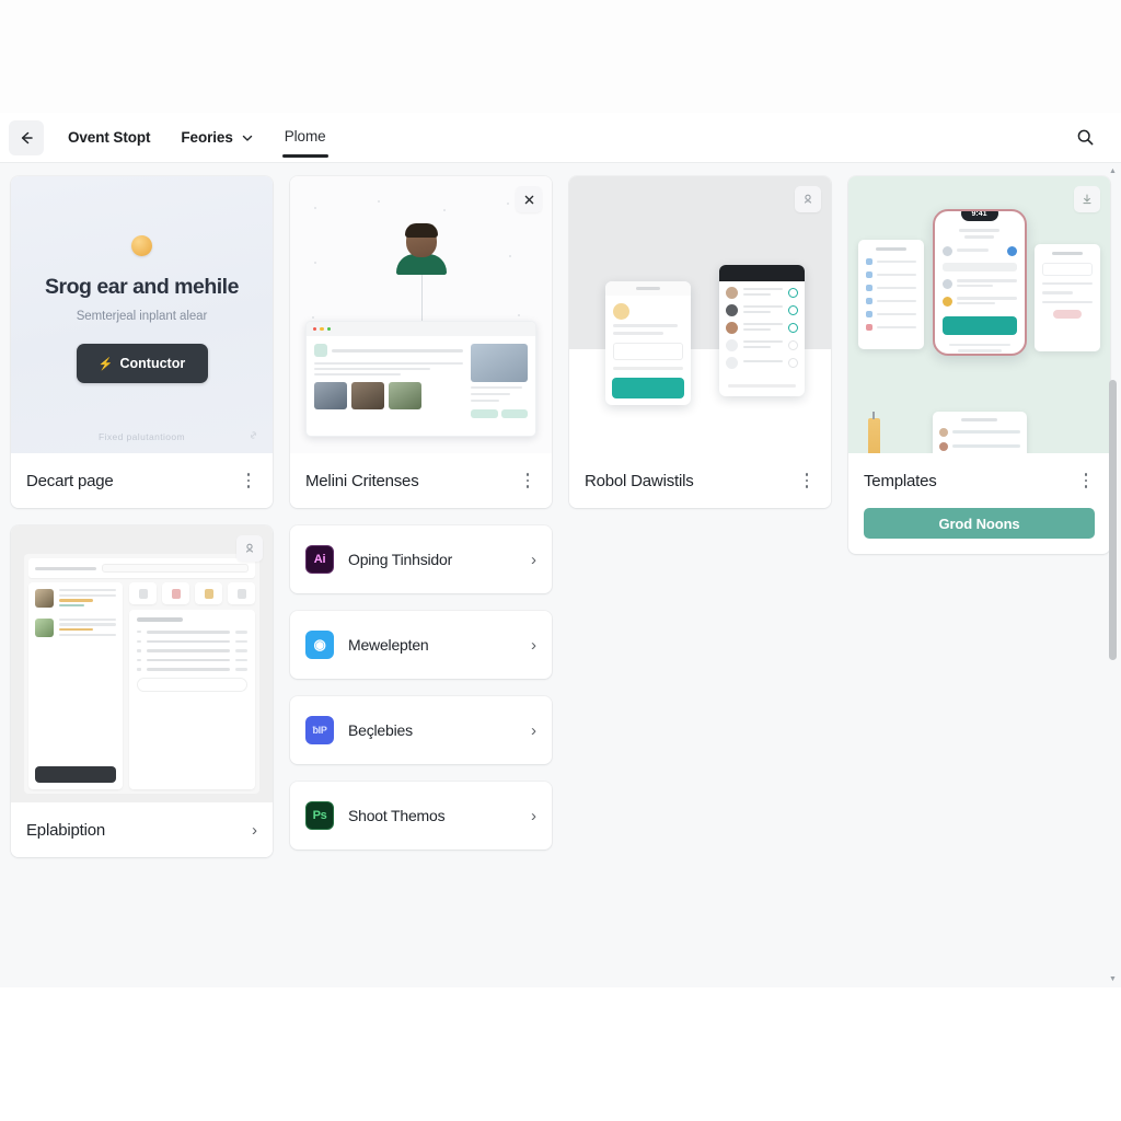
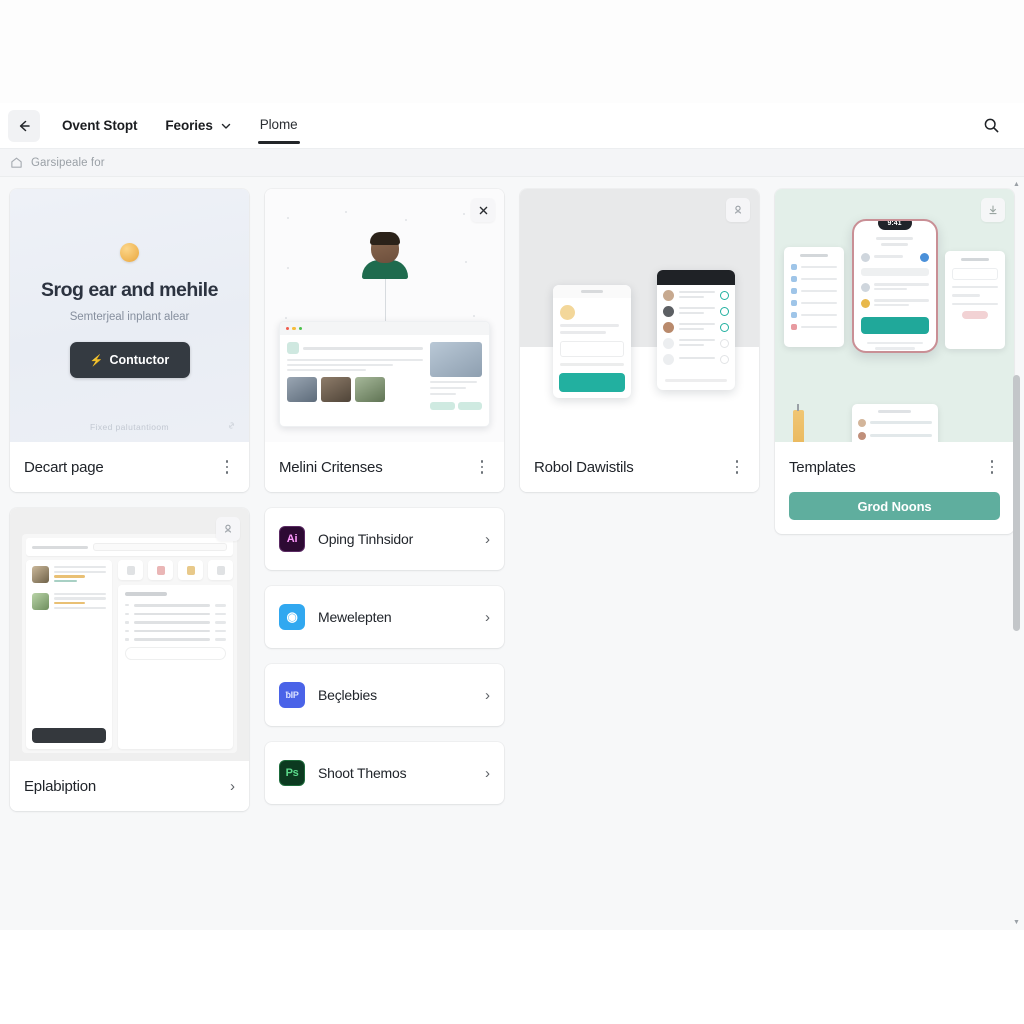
  Ovent Stopt
  Feories
  Plome
+ Garsipeale for
  Srog ear and mehile
  Semterjeal inplant alear
  ⚡
  Contuctor
  Fixed palutantioom
  Decart page
  Eplabiption
  ›
  Melini Critenses
  Ai
  Oping Tinhsidor
  ›
  ◉
  Mewelepten
  ›
  ƀIP
  Beçlebies
  ›
  Ps
  Shoot Themos
  ›
  Robol Dawistils
  Templates
  Grod Noons
